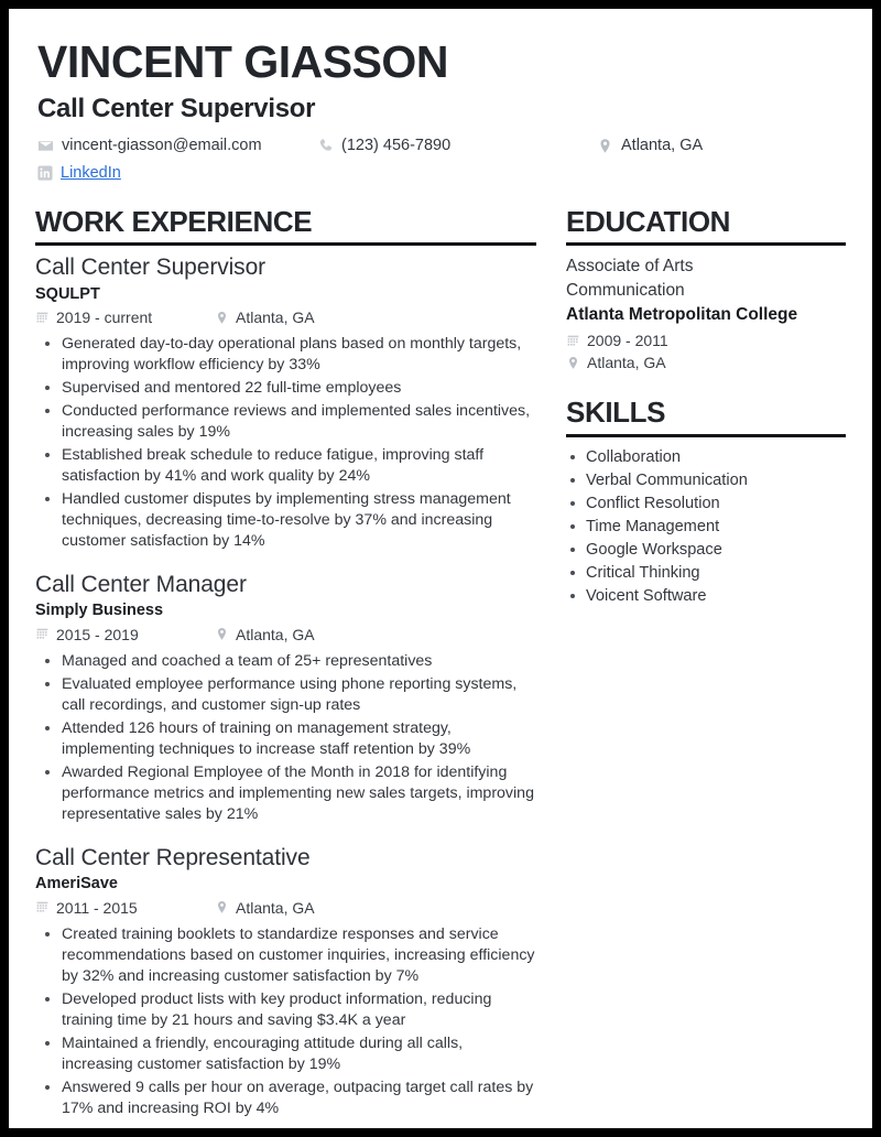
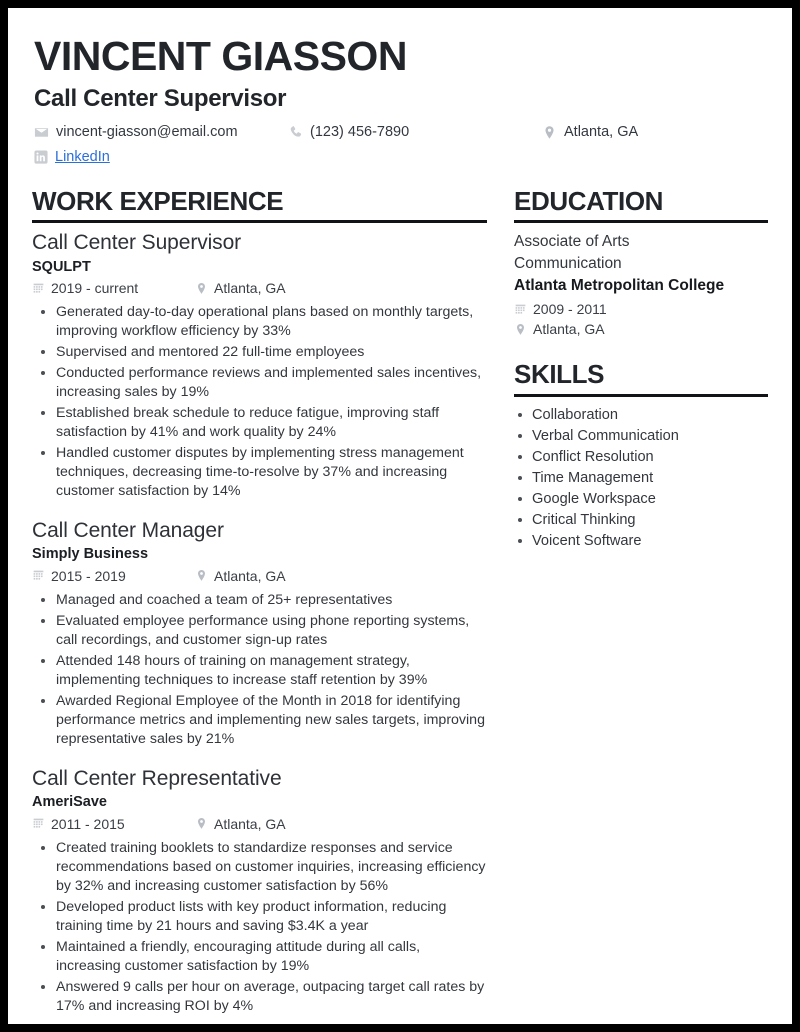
  VINCENT GIASSON
  Call Center Supervisor
  vincent-giasson@email.com
  (123) 456-7890
  Atlanta, GA
  LinkedIn
  WORK EXPERIENCE
  Call Center Supervisor
  SQULPT
  2019 - current
  Atlanta, GA
  Generated day-to-day operational plans based on monthly targets, improving workflow efficiency by 33%
  Supervised and mentored 22 full-time employees
  Conducted performance reviews and implemented sales incentives, increasing sales by 19%
  Established break schedule to reduce fatigue, improving staff satisfaction by 41% and work quality by 24%
  Handled customer disputes by implementing stress management techniques, decreasing time-to-resolve by 37% and increasing customer satisfaction by 14%
  Call Center Manager
  Simply Business
  2015 - 2019
  Atlanta, GA
  Managed and coached a team of 25+ representatives
  Evaluated employee performance using phone reporting systems, call recordings, and customer sign-up rates
- Attended 126 hours of training on management strategy, implementing techniques to increase staff retention by 39%
+ Attended 148 hours of training on management strategy, implementing techniques to increase staff retention by 39%
  Awarded Regional Employee of the Month in 2018 for identifying performance metrics and implementing new sales targets, improving representative sales by 21%
  Call Center Representative
  AmeriSave
  2011 - 2015
  Atlanta, GA
- Created training booklets to standardize responses and service recommendations based on customer inquiries, increasing efficiency by 32% and increasing customer satisfaction by 7%
+ Created training booklets to standardize responses and service recommendations based on customer inquiries, increasing efficiency by 32% and increasing customer satisfaction by 56%
  Developed product lists with key product information, reducing training time by 21 hours and saving $3.4K a year
  Maintained a friendly, encouraging attitude during all calls, increasing customer satisfaction by 19%
  Answered 9 calls per hour on average, outpacing target call rates by 17% and increasing ROI by 4%
  EDUCATION
  Associate of Arts
  Communication
  Atlanta Metropolitan College
  2009 - 2011
  Atlanta, GA
  SKILLS
  Collaboration
  Verbal Communication
  Conflict Resolution
  Time Management
  Google Workspace
  Critical Thinking
  Voicent Software
